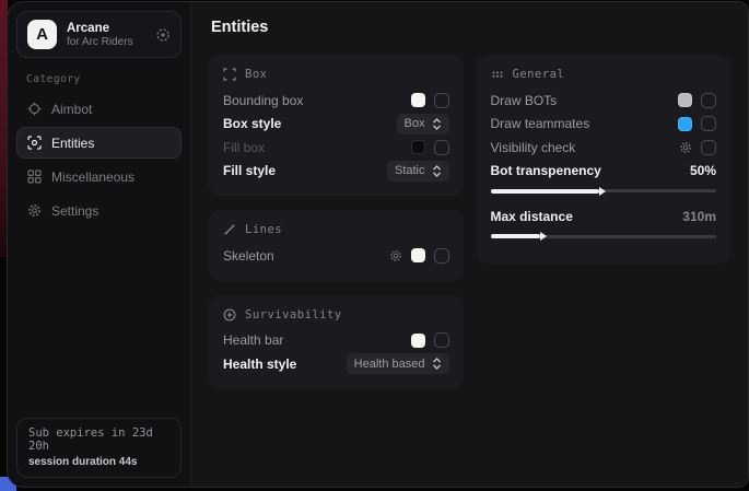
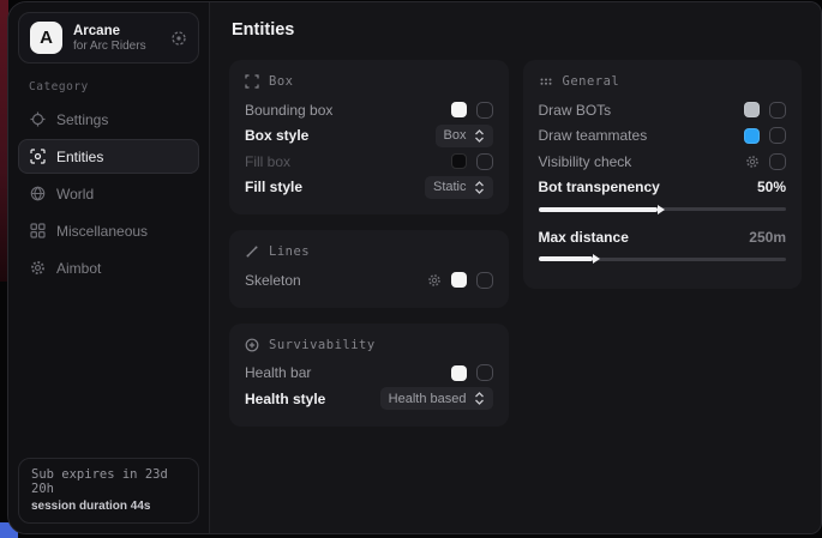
  A
  Arcane
  for Arc Riders
  Category
- Aimbot
+ Settings
  Entities
+ World
  Miscellaneous
- Settings
+ Aimbot
  Sub expires in 23d 20h
  session duration 44s
  Entities
  Box
  Bounding box
  Box style
  Box
  Fill box
  Fill style
  Static
  Lines
  Skeleton
  Survivability
  Health bar
  Health style
  Health based
  General
  Draw BOTs
  Draw teammates
  Visibility check
  Bot transpenency
  50%
  Max distance
- 310m
+ 250m
